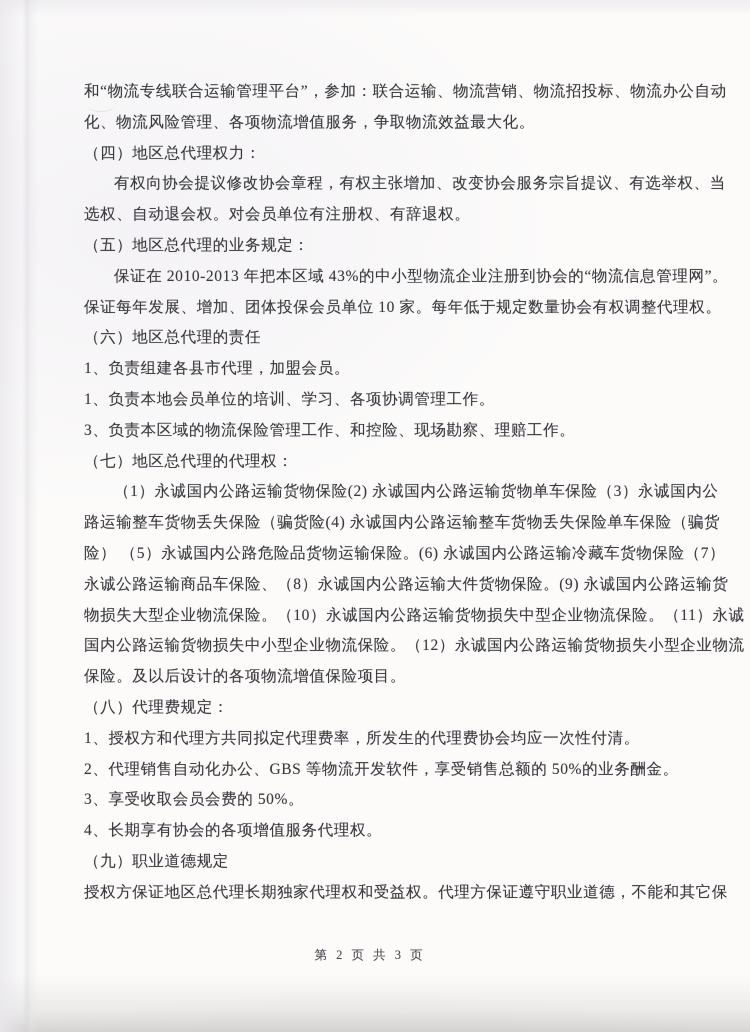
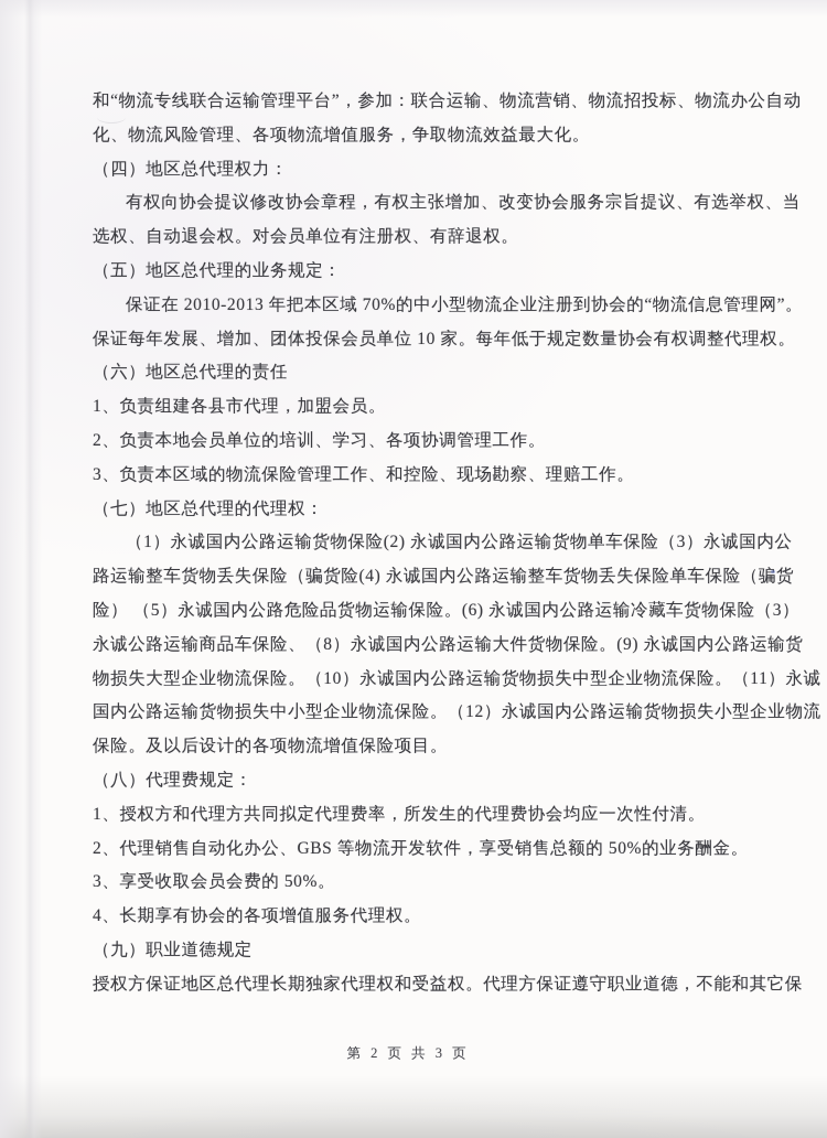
  和“物流专线联合运输管理平台”，参加：联合运输、物流营销、物流招投标、物流办公自动
  化、物流风险管理、各项物流增值服务，争取物流效益最大化。
  （四）地区总代理权力：
  有权向协会提议修改协会章程，有权主张增加、改变协会服务宗旨提议、有选举权、当
  选权、自动退会权。对会员单位有注册权、有辞退权。
  （五）地区总代理的业务规定：
- 保证在 2010-2013 年把本区域 43%的中小型物流企业注册到协会的“物流信息管理网”。
+ 保证在 2010-2013 年把本区域 70%的中小型物流企业注册到协会的“物流信息管理网”。
  保证每年发展、增加、团体投保会员单位 10 家。每年低于规定数量协会有权调整代理权。
  （六）地区总代理的责任
  1、负责组建各县市代理，加盟会员。
- 1、负责本地会员单位的培训、学习、各项协调管理工作。
+ 2、负责本地会员单位的培训、学习、各项协调管理工作。
  3、负责本区域的物流保险管理工作、和控险、现场勘察、理赔工作。
  （七）地区总代理的代理权：
  （1）永诚国内公路运输货物保险(2) 永诚国内公路运输货物单车保险（3）永诚国内公
  路运输整车货物丢失保险（骗货险(4) 永诚国内公路运输整车货物丢失保险单车保险（骗货
- 险） （5）永诚国内公路危险品货物运输保险。(6) 永诚国内公路运输冷藏车货物保险（7）
+ 险） （5）永诚国内公路危险品货物运输保险。(6) 永诚国内公路运输冷藏车货物保险（3）
  永诚公路运输商品车保险、（8）永诚国内公路运输大件货物保险。(9) 永诚国内公路运输货
  物损失大型企业物流保险。（10）永诚国内公路运输货物损失中型企业物流保险。（11）永诚
  国内公路运输货物损失中小型企业物流保险。（12）永诚国内公路运输货物损失小型企业物流
  保险。及以后设计的各项物流增值保险项目。
  （八）代理费规定：
  1、授权方和代理方共同拟定代理费率，所发生的代理费协会均应一次性付清。
  2、代理销售自动化办公、GBS 等物流开发软件，享受销售总额的 50%的业务酬金。
  3、享受收取会员会费的 50%。
  4、长期享有协会的各项增值服务代理权。
  （九）职业道德规定
  授权方保证地区总代理长期独家代理权和受益权。代理方保证遵守职业道德，不能和其它保
  第 2 页 共 3 页
